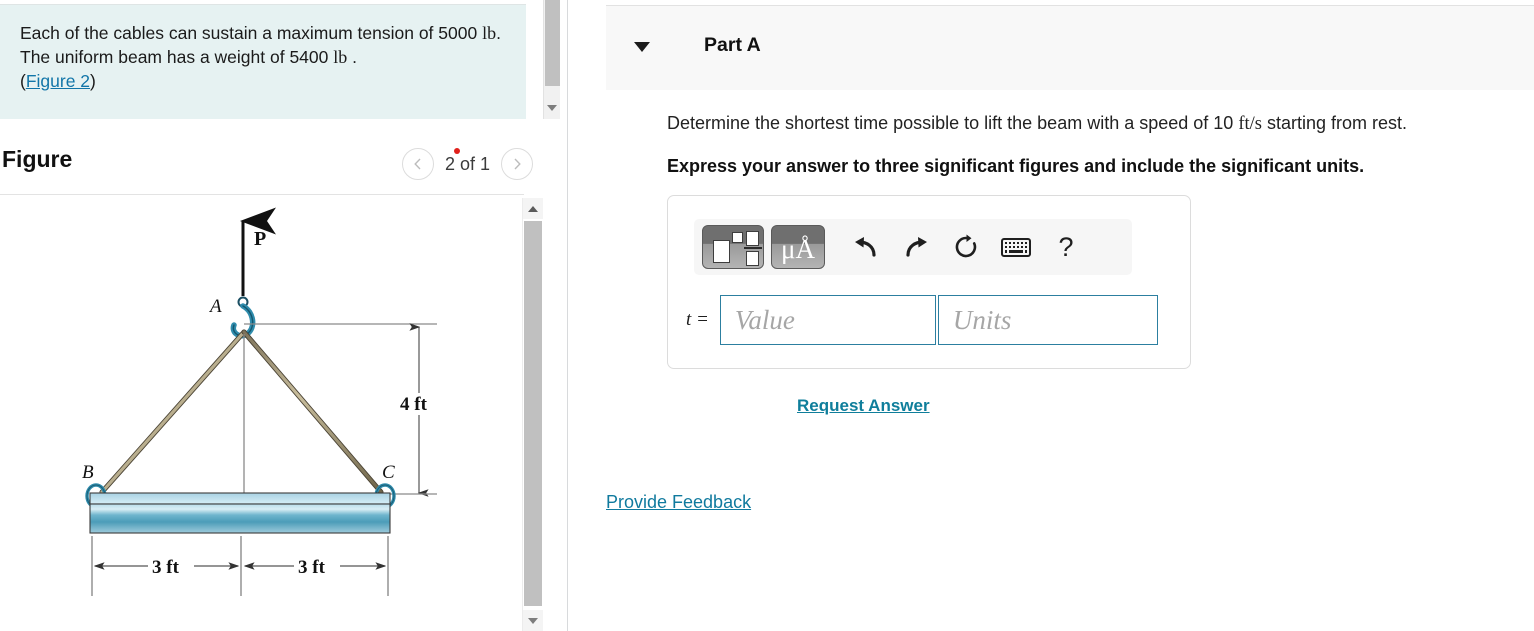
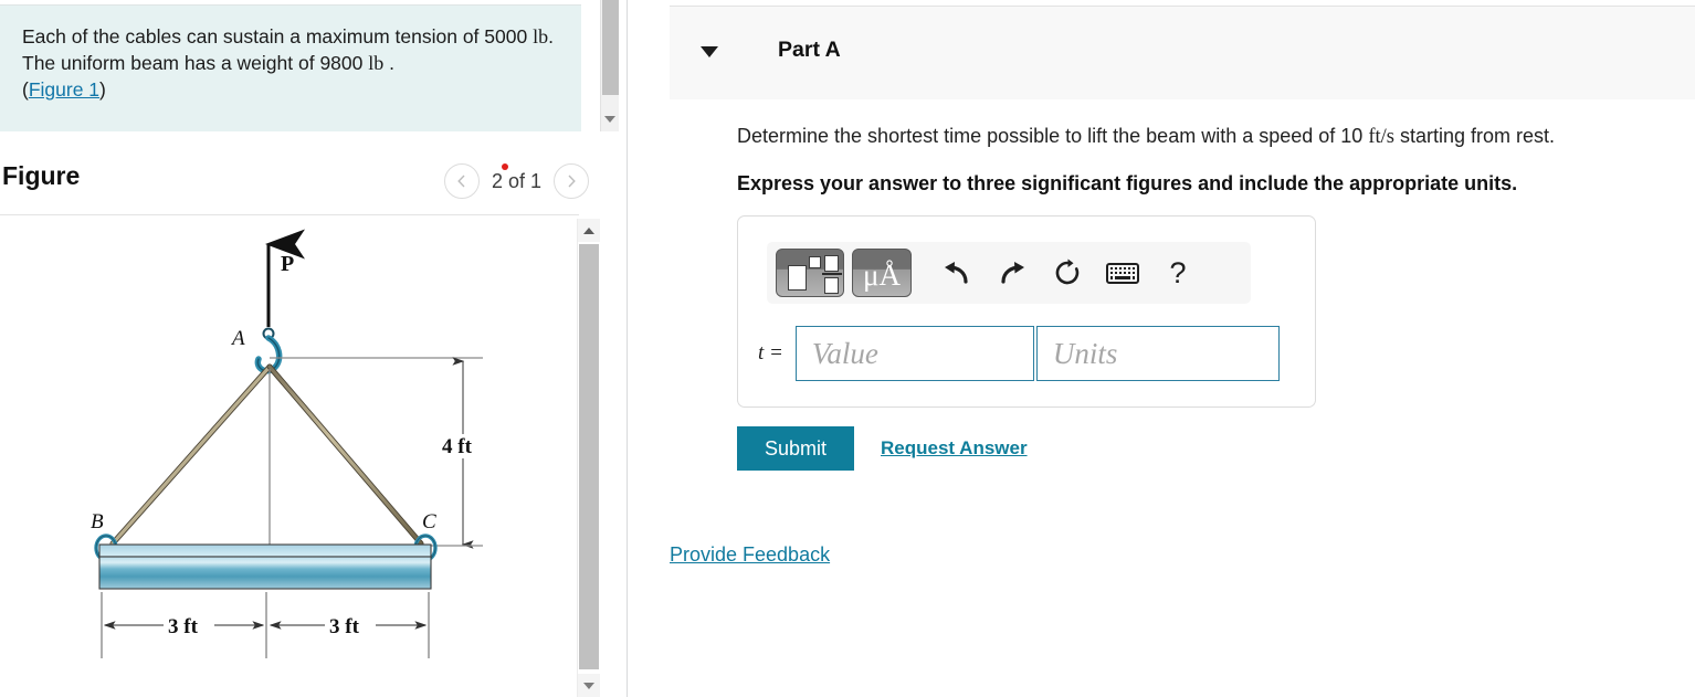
- Each of the cables can sustain a maximum tension of 5000 lb. The uniform beam has a weight of 5400 lb .
+ Each of the cables can sustain a maximum tension of 5000 lb. The uniform beam has a weight of 9800 lb .
- (Figure 2)
+ (Figure 1)
  Figure
  2 of 1
  P
  A
  4 ft
  B
  C
  3 ft
  3 ft
  Part A
  Determine the shortest time possible to lift the beam with a speed of 10 ft/s starting from rest.
- Express your answer to three significant figures and include the significant units.
+ Express your answer to three significant figures and include the appropriate units.
  μÅ
  ?
  t =
  Value
  Units
+ Submit
  Request Answer
  Provide Feedback
